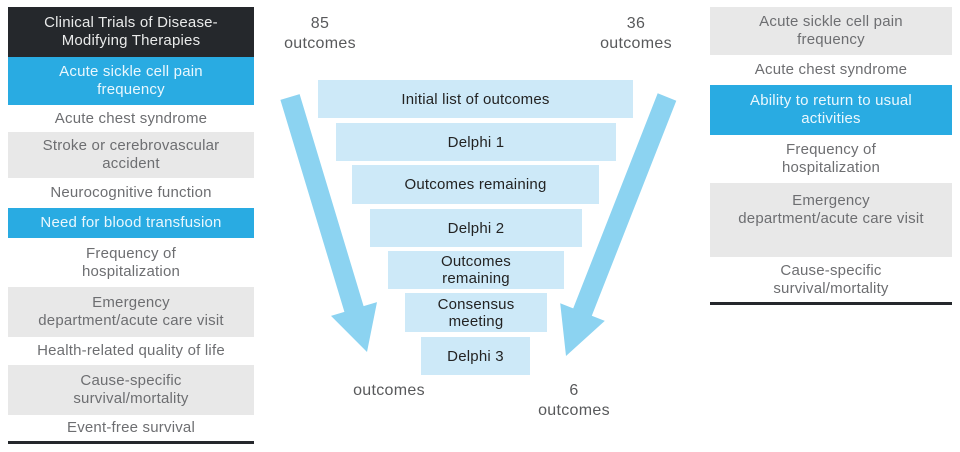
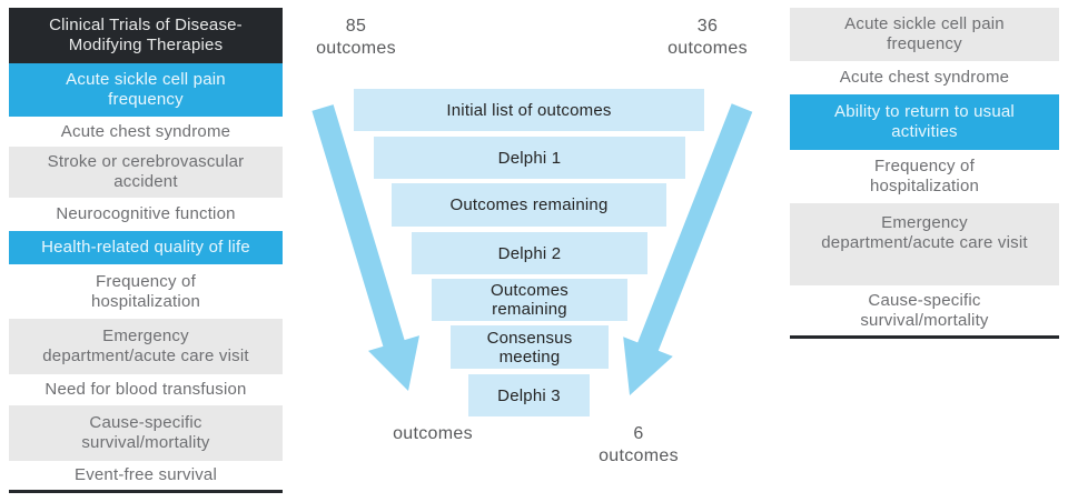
  Clinical Trials of Disease-
  Modifying Therapies
  Acute sickle cell pain
  frequency
  Acute chest syndrome
  Stroke or cerebrovascular
  accident
  Neurocognitive function
- Need for blood transfusion
+ Health-related quality of life
  Frequency of
  hospitalization
  Emergency
  department/acute care visit
- Health-related quality of life
+ Need for blood transfusion
  Cause-specific
  survival/mortality
  Event-free survival
  Acute sickle cell pain
  frequency
  Acute chest syndrome
  Ability to return to usual
  activities
  Frequency of
  hospitalization
  Emergency
  department/acute care visit
  Cause-specific
  survival/mortality
  Initial list of outcomes
  Delphi 1
  Outcomes remaining
  Delphi 2
  Outcomes
  remaining
  Consensus
  meeting
  Delphi 3
  85
  outcomes
  36
  outcomes
  outcomes
  6
  outcomes
